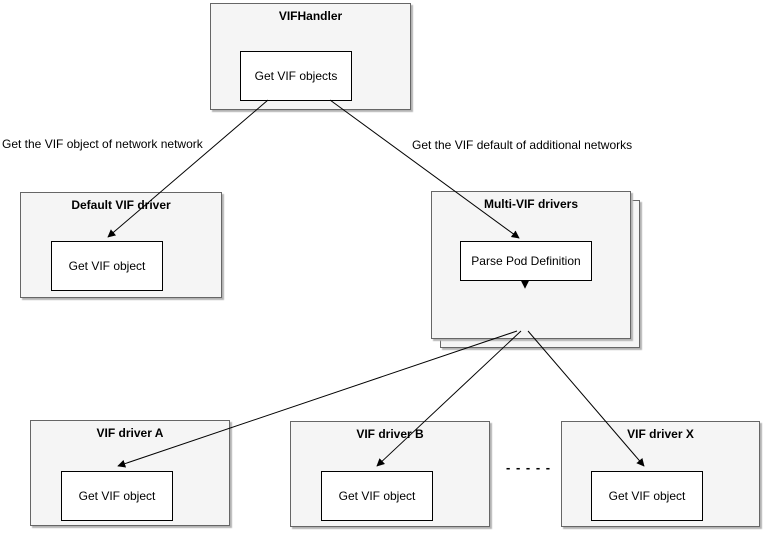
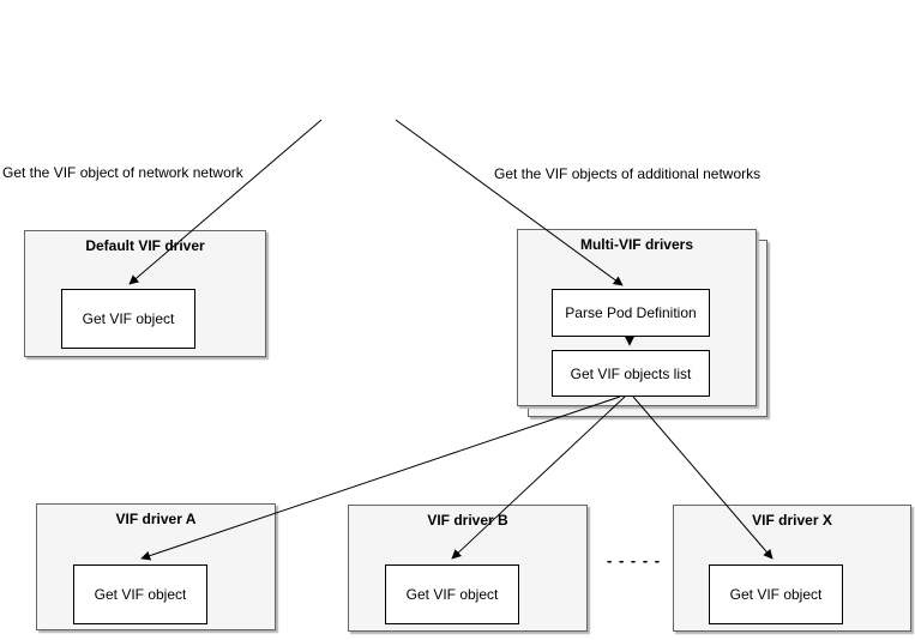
- VIFHandler
- Get VIF objects
  Default VIF driver
  Get VIF object
  Multi-VIF drivers
  Parse Pod Definition
+ Get VIF objects list
  VIF driver A
  Get VIF object
  VIF driver B
  Get VIF object
  VIF driver X
  Get VIF object
  Get the VIF object of network network
- Get the VIF default of additional networks
+ Get the VIF objects of additional networks
  - - - - -
